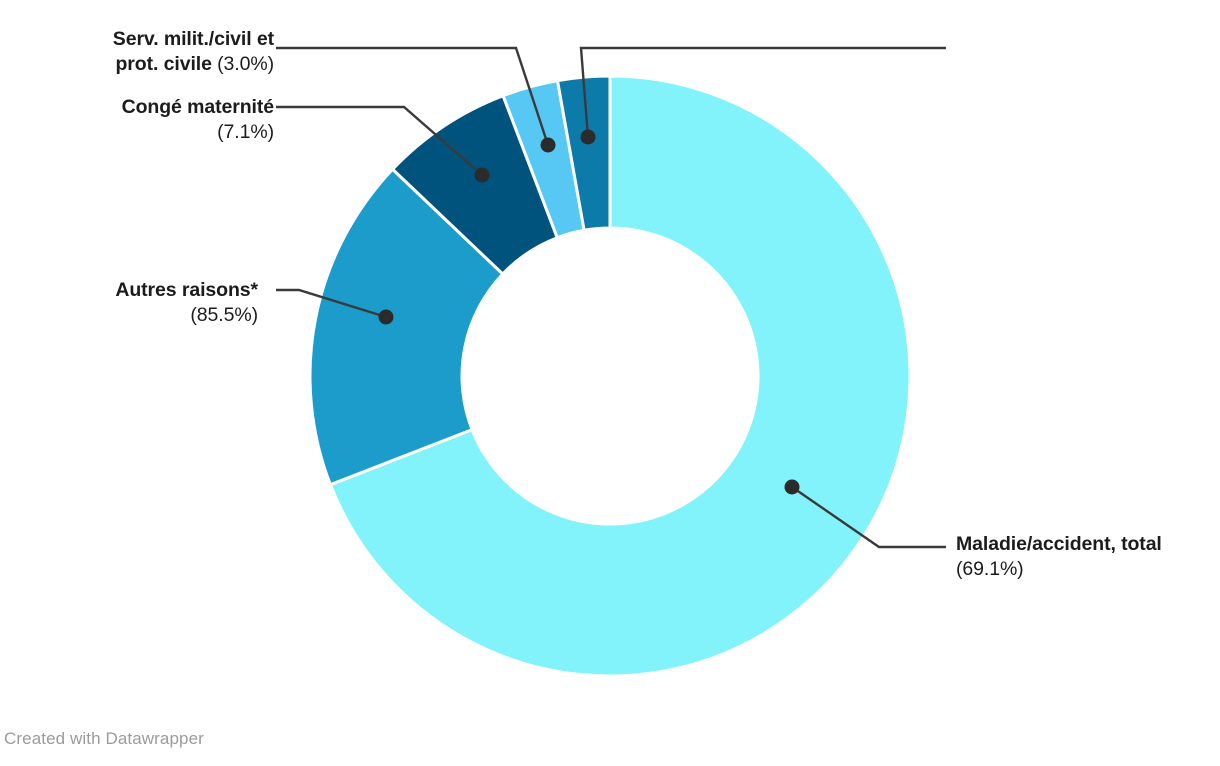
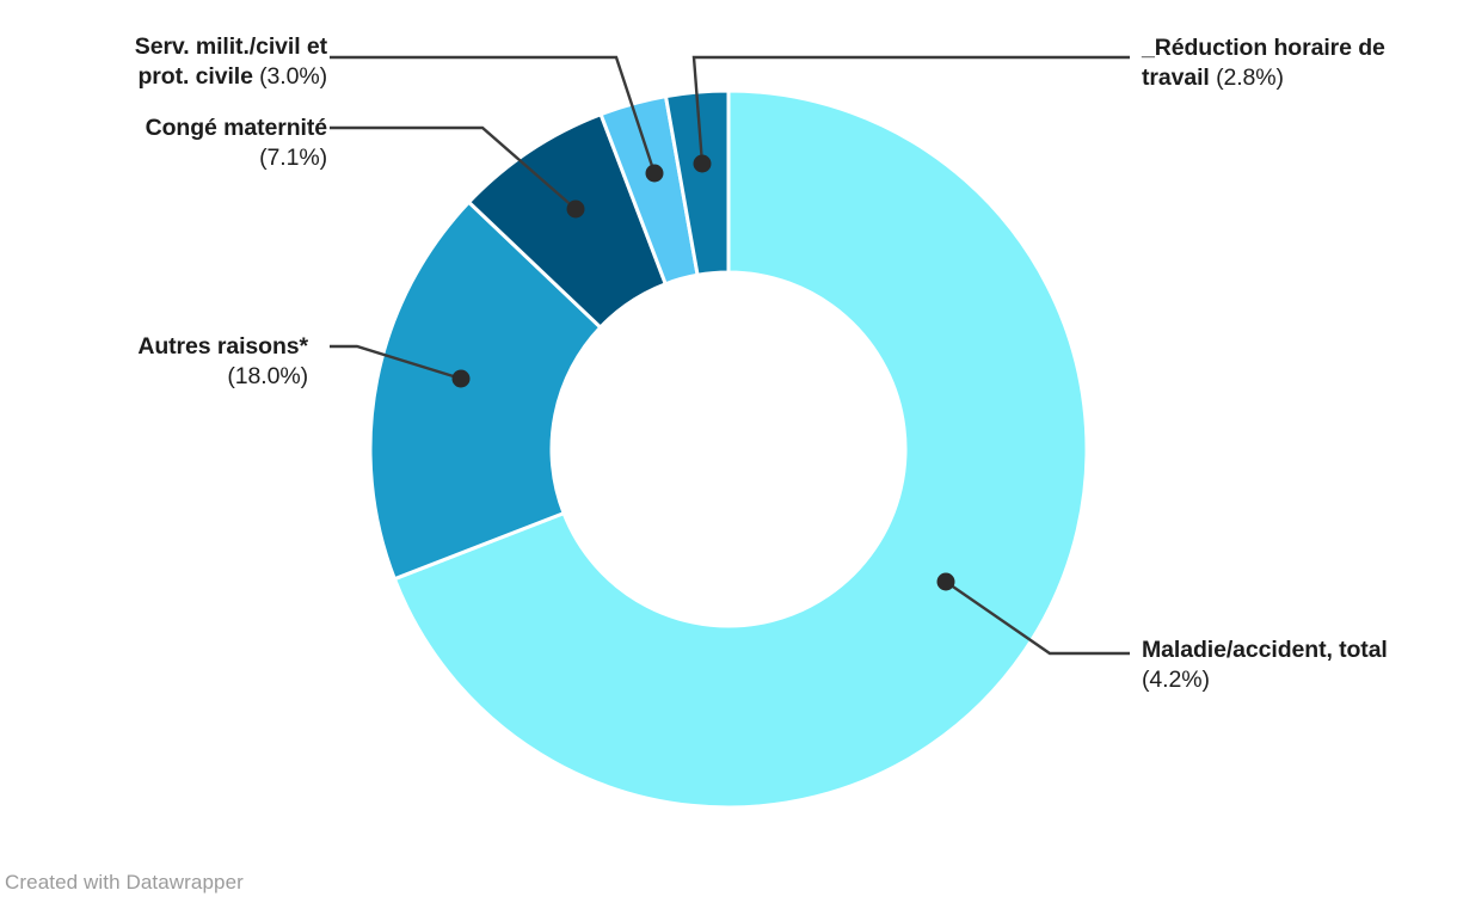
  Serv. milit./civil et
  prot. civile (3.0%)
  Congé maternité
  (7.1%)
  Autres raisons*
- (85.5%)
+ (18.0%)
+ _Réduction horaire de
+ travail (2.8%)
  Maladie/accident, total
- (69.1%)
+ (4.2%)
  Created with Datawrapper
